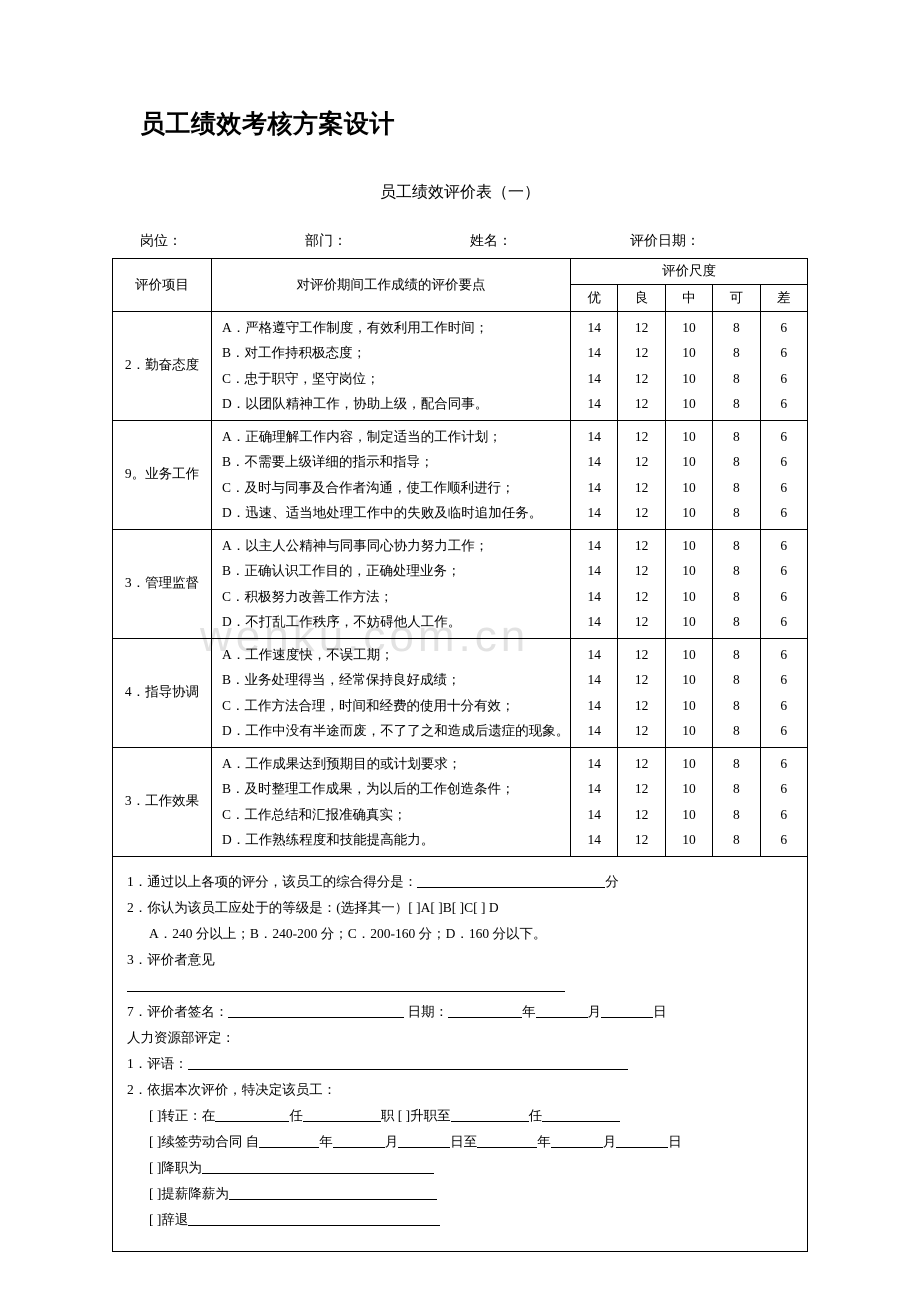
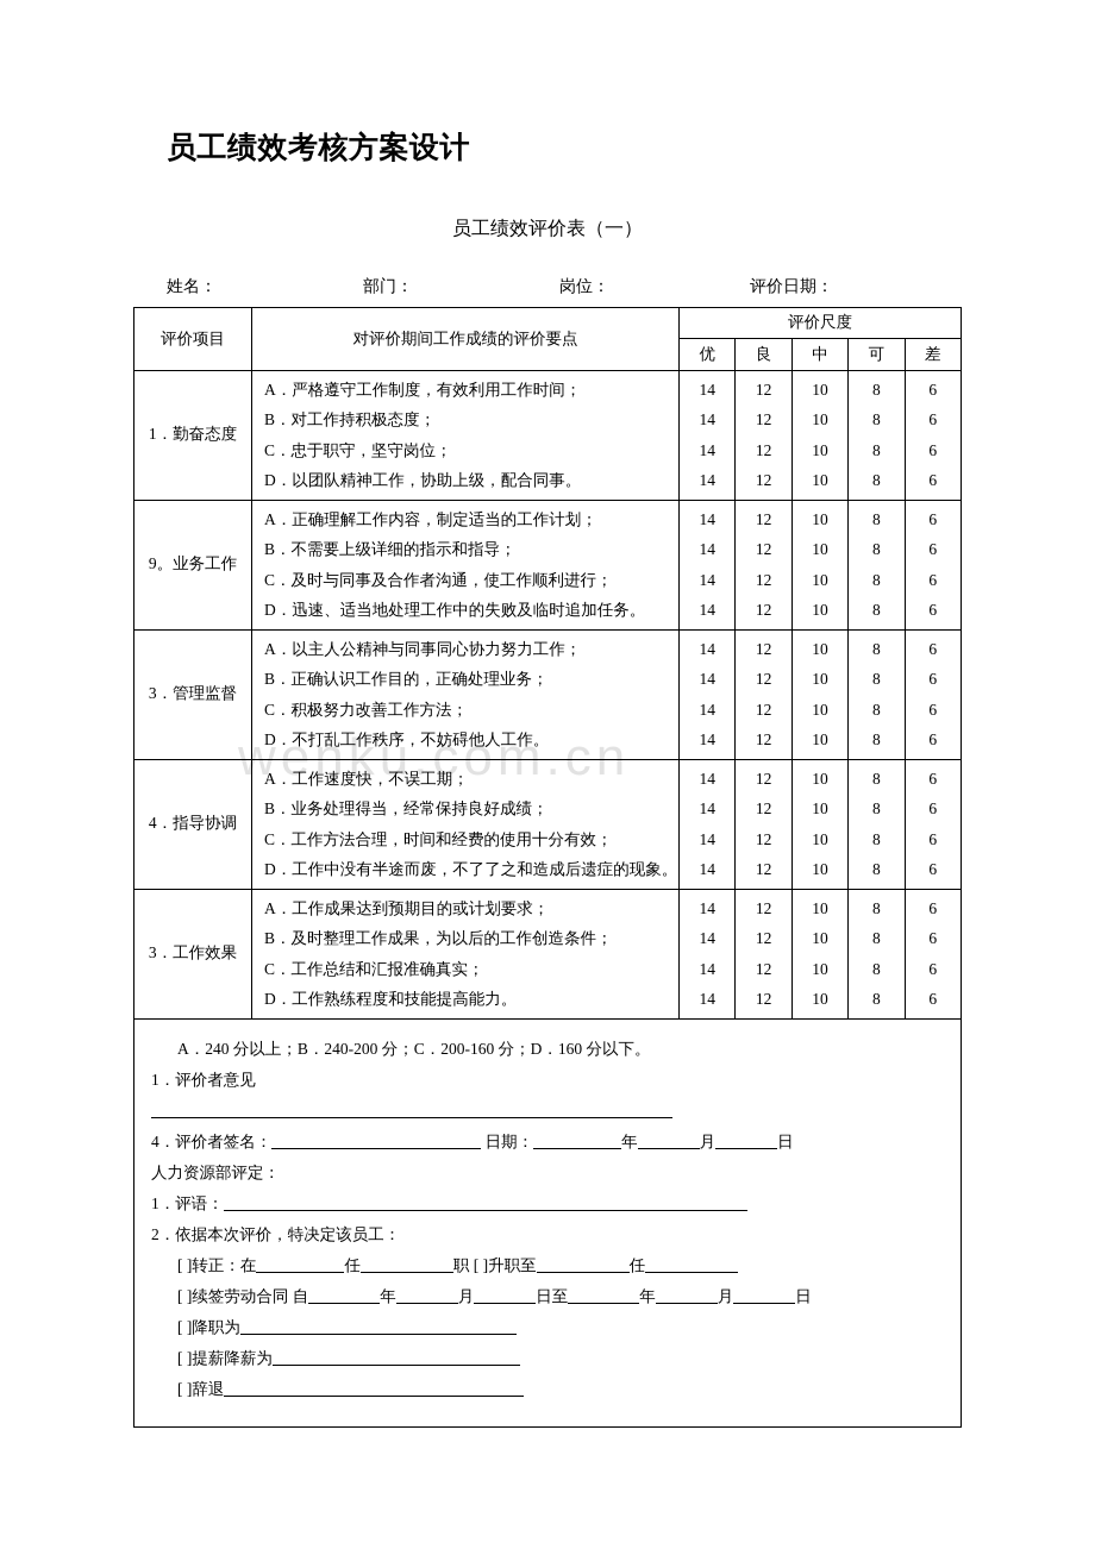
  wenku.com.cn
  员工绩效考核方案设计
  员工绩效评价表（一）
- 岗位：
+ 姓名：
  部门：
- 姓名：
+ 岗位：
  评价日期：
  评价项目	对评价期间工作成绩的评价要点	评价尺度
  优	良	中	可	差
- 2．勤奋态度	A．严格遵守工作制度，有效利用工作时间； B．对工作持积极态度； C．忠于职守，坚守岗位； D．以团队精神工作，协助上级，配合同事。	14 14 14 14	12 12 12 12	10 10 10 10	8 8 8 8	6 6 6 6
+ 1．勤奋态度	A．严格遵守工作制度，有效利用工作时间； B．对工作持积极态度； C．忠于职守，坚守岗位； D．以团队精神工作，协助上级，配合同事。	14 14 14 14	12 12 12 12	10 10 10 10	8 8 8 8	6 6 6 6
  9。业务工作	A．正确理解工作内容，制定适当的工作计划； B．不需要上级详细的指示和指导； C．及时与同事及合作者沟通，使工作顺利进行； D．迅速、适当地处理工作中的失败及临时追加任务。	14 14 14 14	12 12 12 12	10 10 10 10	8 8 8 8	6 6 6 6
  3．管理监督	A．以主人公精神与同事同心协力努力工作； B．正确认识工作目的，正确处理业务； C．积极努力改善工作方法； D．不打乱工作秩序，不妨碍他人工作。	14 14 14 14	12 12 12 12	10 10 10 10	8 8 8 8	6 6 6 6
  4．指导协调	A．工作速度快，不误工期； B．业务处理得当，经常保持良好成绩； C．工作方法合理，时间和经费的使用十分有效； D．工作中没有半途而废，不了了之和造成后遗症的现象。	14 14 14 14	12 12 12 12	10 10 10 10	8 8 8 8	6 6 6 6
  3．工作效果	A．工作成果达到预期目的或计划要求； B．及时整理工作成果，为以后的工作创造条件； C．工作总结和汇报准确真实； D．工作熟练程度和技能提高能力。	14 14 14 14	12 12 12 12	10 10 10 10	8 8 8 8	6 6 6 6
- 1．通过以上各项的评分，该员工的综合得分是： 分
- 2．你认为该员工应处于的等级是：(选择其一）[ ]A[ ]B[ ]C[ ] D
  A．240 分以上；B．240-200 分；C．200-160 分；D．160 分以下。
- 3．评价者意见
+ 1．评价者意见
- 7．评价者签名： 日期： 年 月 日
+ 4．评价者签名： 日期： 年 月 日
  人力资源部评定：
  1．评语：
  2．依据本次评价，特决定该员工：
  [ ]转正：在 任 职 [ ]升职至 任
  [ ]续签劳动合同 自 年 月 日至 年 月 日
  [ ]降职为
  [ ]提薪降薪为
  [ ]辞退
